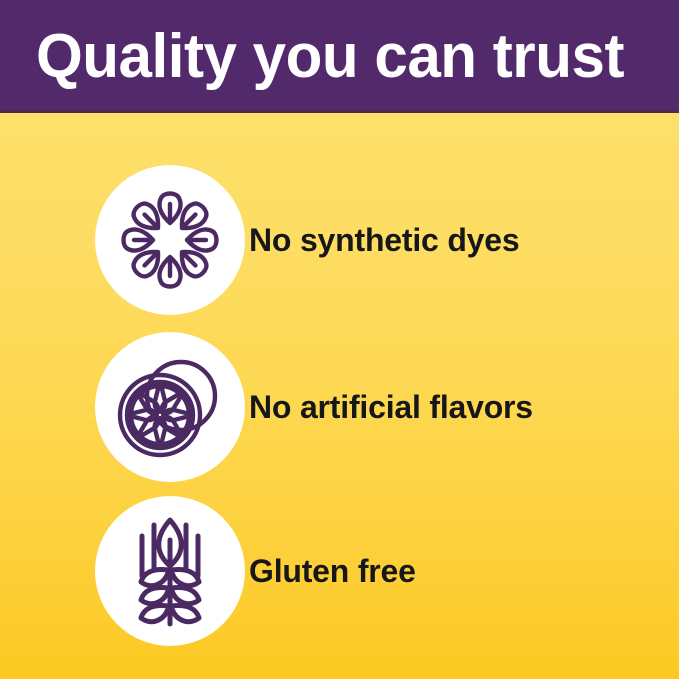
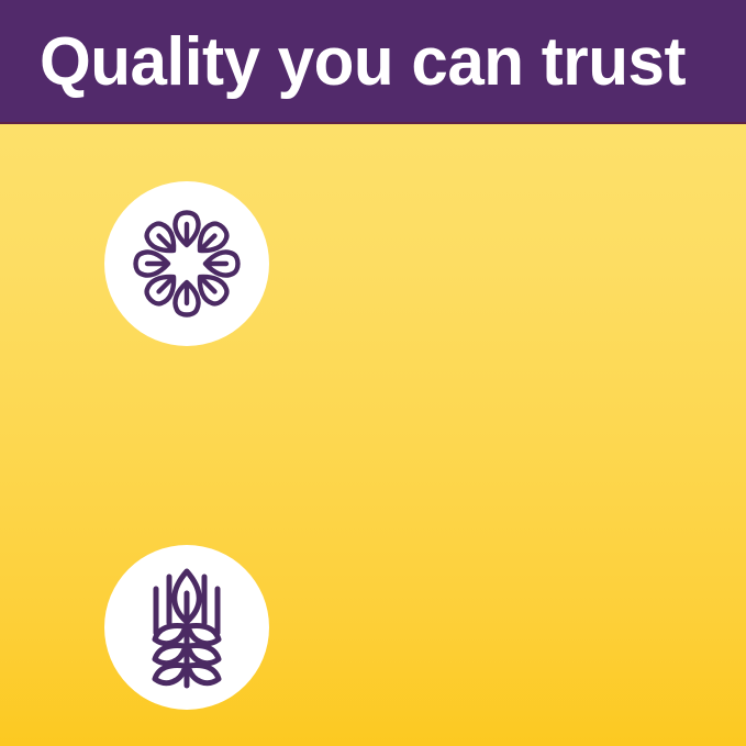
  Quality you can trust
- No synthetic dyes
- No artificial flavors
- Gluten free
